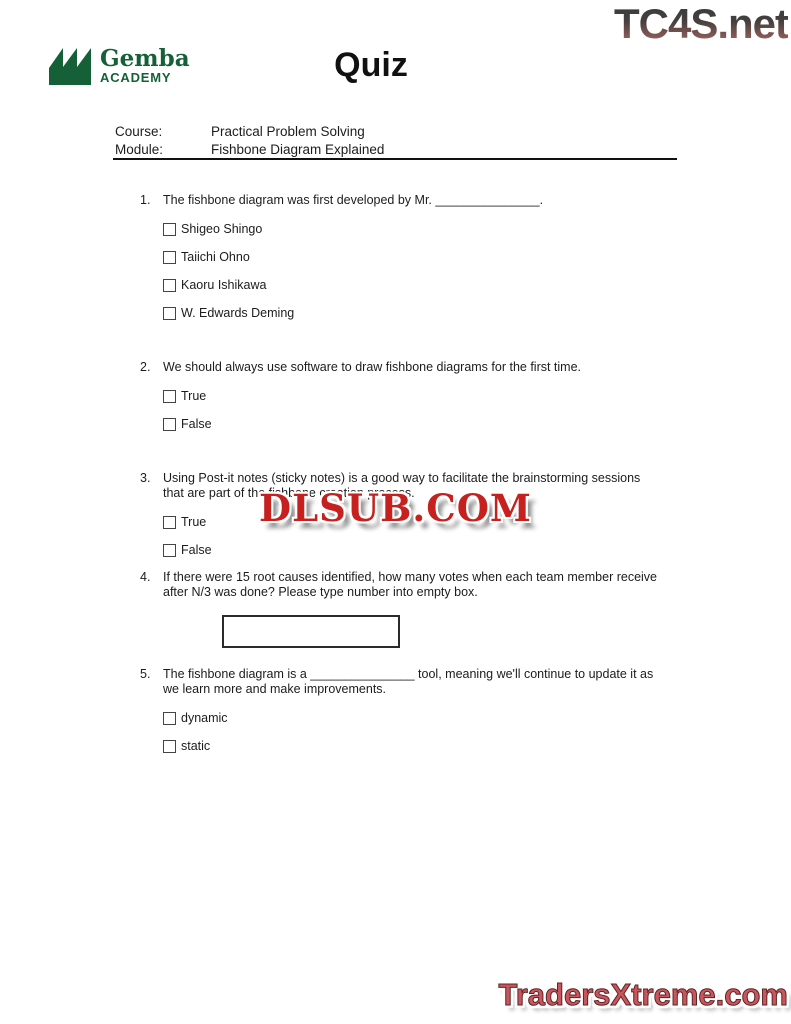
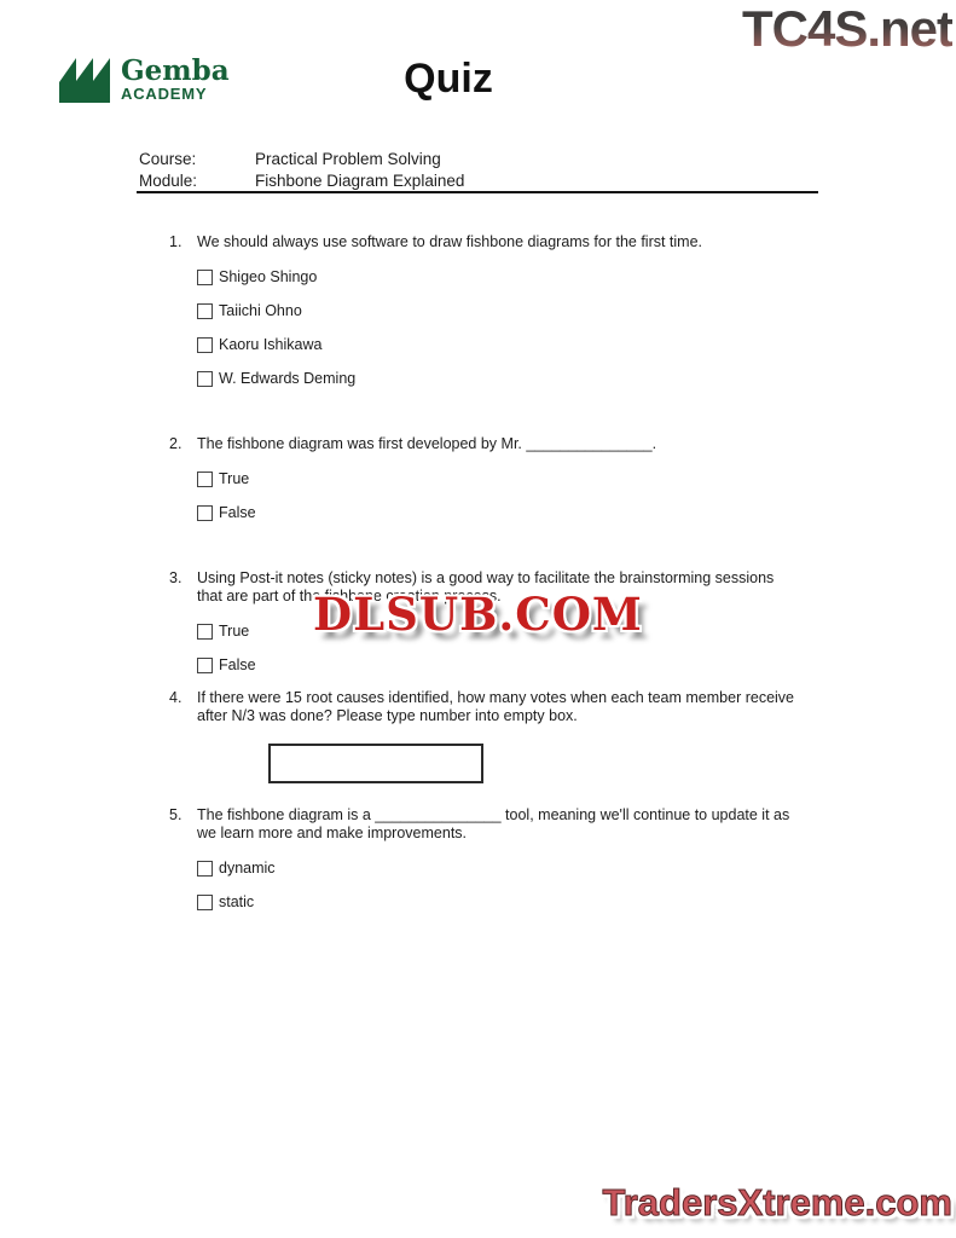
  Gemba
  ACADEMY
  Quiz
  TC4S.net
  Course:
  Practical Problem Solving
  Module:
  Fishbone Diagram Explained
  1.
- The fishbone diagram was first developed by Mr. _______________.
+ We should always use software to draw fishbone diagrams for the first time.
  Shigeo Shingo
  Taiichi Ohno
  Kaoru Ishikawa
  W. Edwards Deming
  2.
- We should always use software to draw fishbone diagrams for the first time.
+ The fishbone diagram was first developed by Mr. _______________.
  True
  False
  3.
  Using Post-it notes (sticky notes) is a good way to facilitate the brainstorming sessions
  that are part of the fishbone creation process.
  True
  False
  DLSUB.COM
  4.
  If there were 15 root causes identified, how many votes when each team member receive
  after N/3 was done? Please type number into empty box.
  5.
  The fishbone diagram is a _______________ tool, meaning we'll continue to update it as
  we learn more and make improvements.
  dynamic
  static
  TradersXtreme.com
